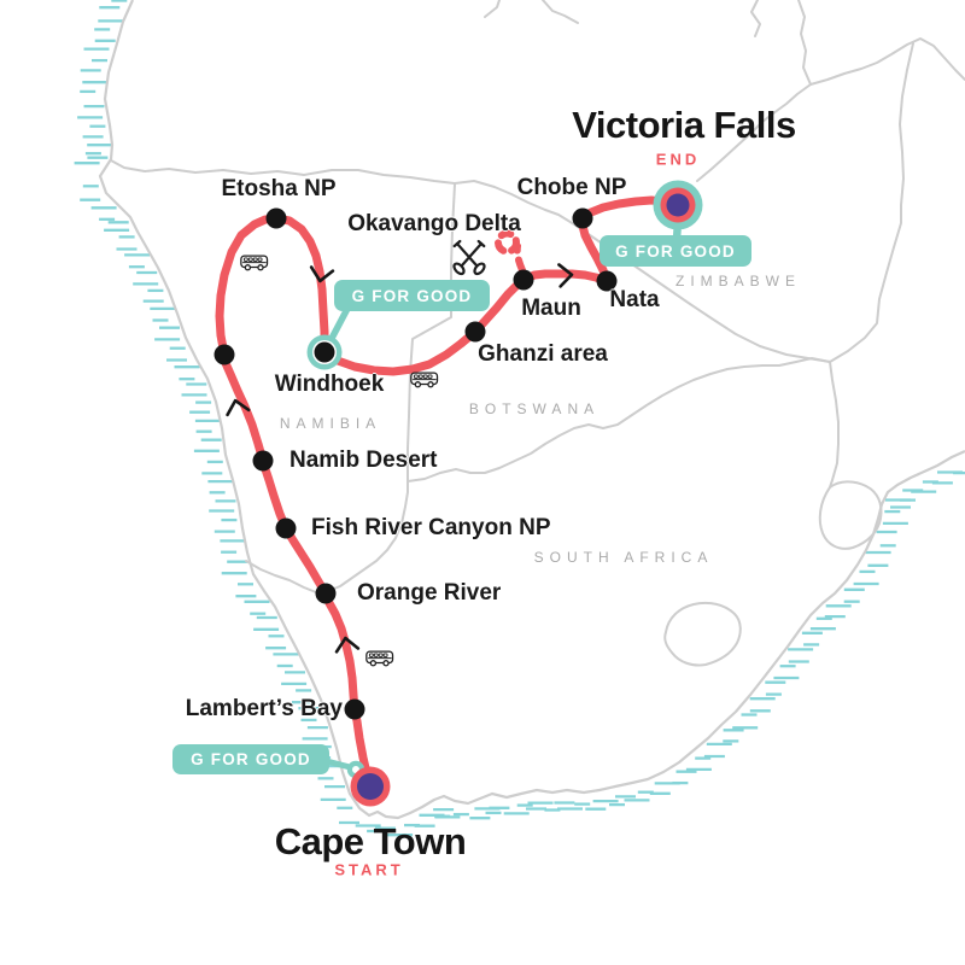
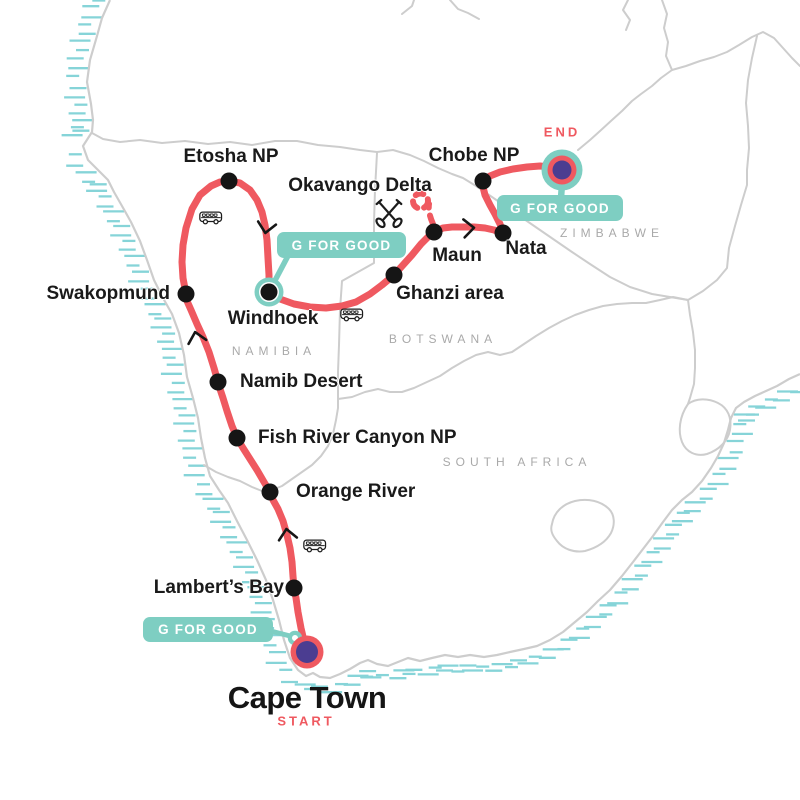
  G FOR GOOD
  G FOR GOOD
  G FOR GOOD
- Victoria Falls
  END
  Cape Town
  START
  Lambert’s Bay
  Orange River
  Fish River Canyon NP
  Namib Desert
+ Swakopmund
  Etosha NP
  Windhoek
  Ghanzi area
  Maun
  Nata
  Chobe NP
  Okavango Delta
  NAMIBIA
  BOTSWANA
  SOUTH AFRICA
  ZIMBABWE
